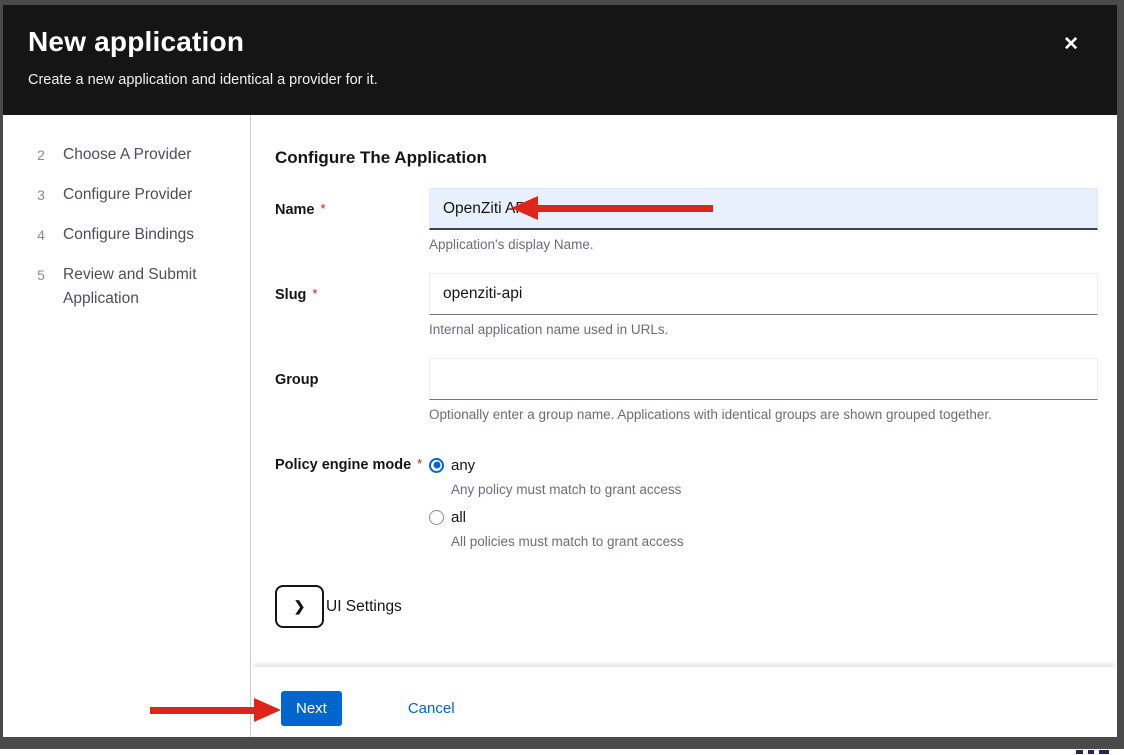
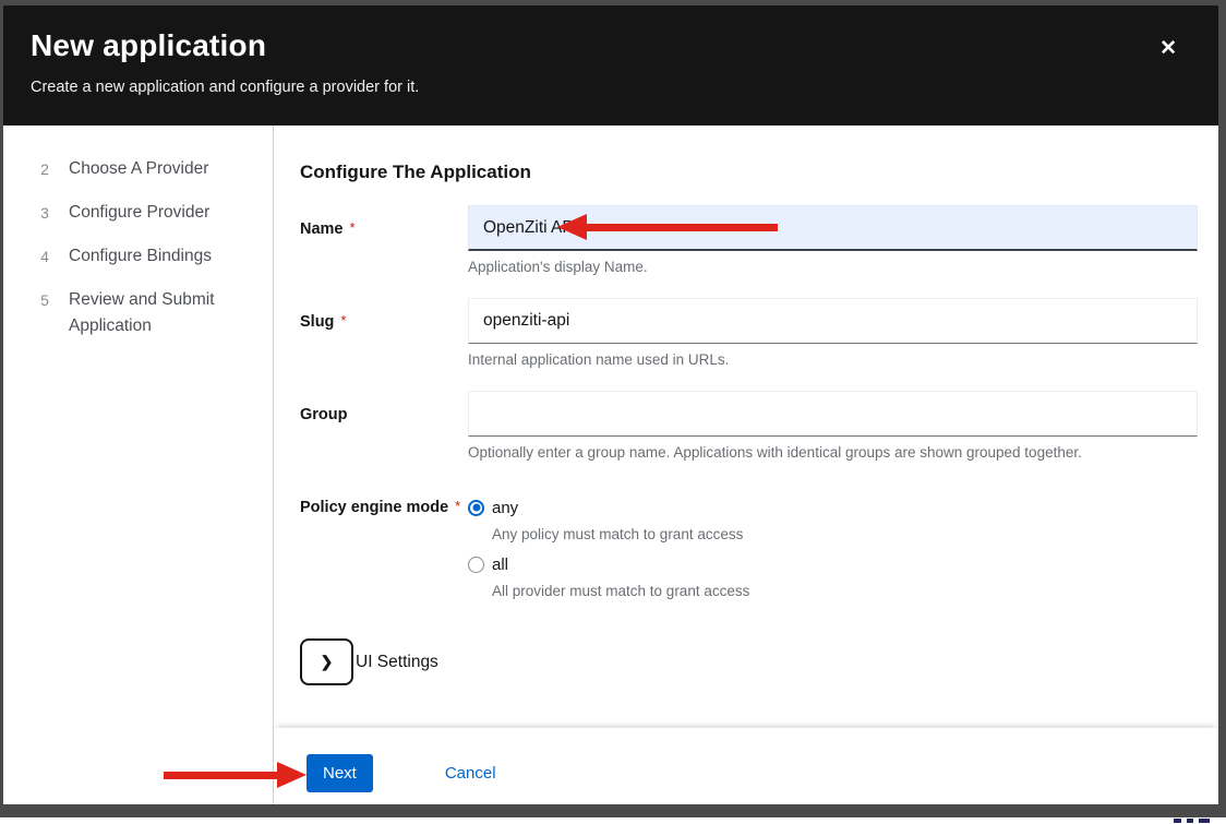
  New application
- Create a new application and identical a provider for it.
+ Create a new application and configure a provider for it.
  ✕
  2
  Choose A Provider
  3
  Configure Provider
  4
  Configure Bindings
  5
  Review and Submit Application
  Configure The Application
  Name *
  OpenZiti API
  Application's display Name.
  Slug *
  openziti-api
  Internal application name used in URLs.
  Group
  Optionally enter a group name. Applications with identical groups are shown grouped together.
  Policy engine mode *
  any
  Any policy must match to grant access
  all
- All policies must match to grant access
+ All provider must match to grant access
  ❯
  UI Settings
  Next
  Cancel
